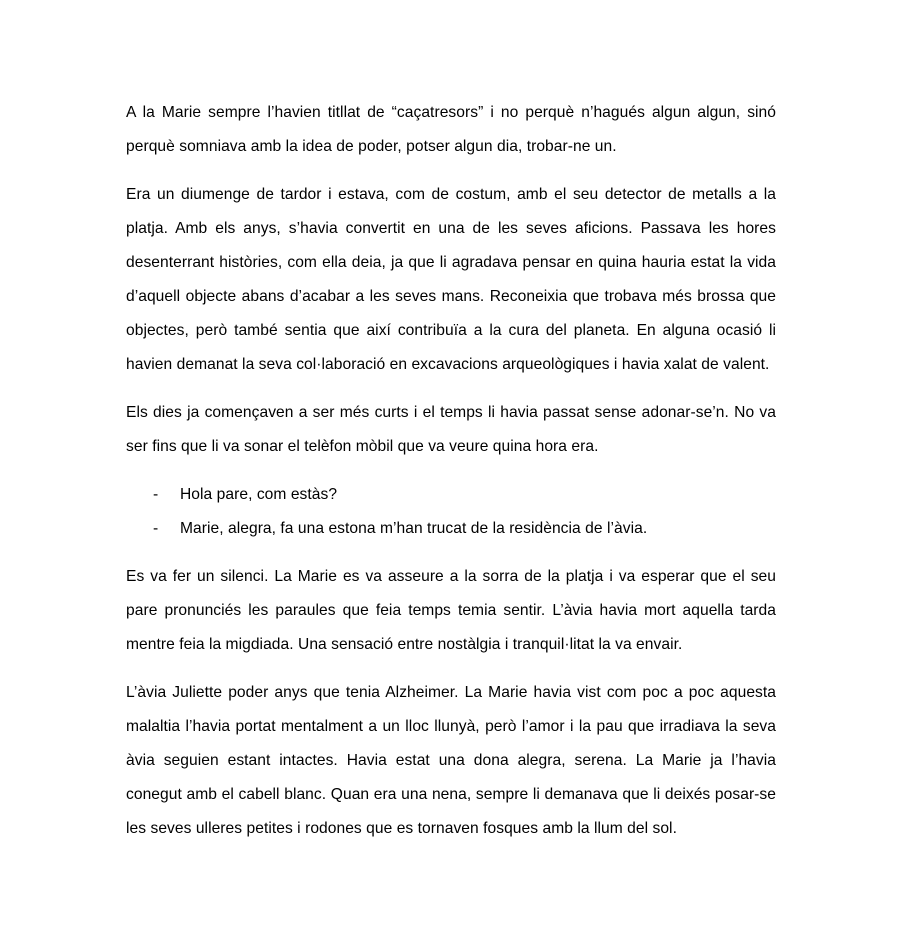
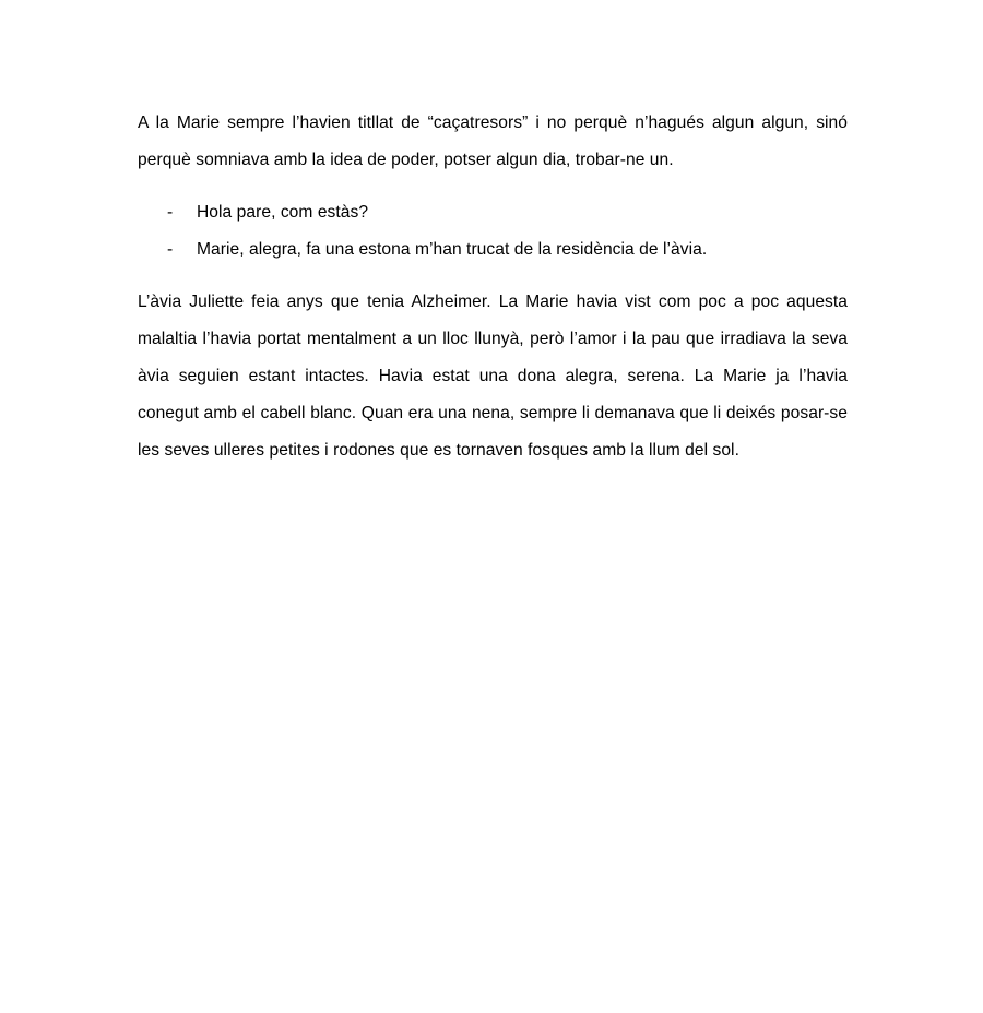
  A la Marie sempre l’havien titllat de “caçatresors” i no perquè n’hagués algun algun, sinó perquè somniava amb la idea de poder, potser algun dia, trobar-ne un.
- Era un diumenge de tardor i estava, com de costum, amb el seu detector de metalls a la platja. Amb els anys, s’havia convertit en una de les seves aficions. Passava les hores desenterrant històries, com ella deia, ja que li agradava pensar en quina hauria estat la vida d’aquell objecte abans d’acabar a les seves mans. Reconeixia que trobava més brossa que objectes, però també sentia que així contribuïa a la cura del planeta. En alguna ocasió li havien demanat la seva col·laboració en excavacions arqueològiques i havia xalat de valent.
- Els dies ja començaven a ser més curts i el temps li havia passat sense adonar-se’n. No va ser fins que li va sonar el telèfon mòbil que va veure quina hora era.
  -
  Hola pare, com estàs?
  -
  Marie, alegra, fa una estona m’han trucat de la residència de l’àvia.
- Es va fer un silenci. La Marie es va asseure a la sorra de la platja i va esperar que el seu pare pronunciés les paraules que feia temps temia sentir. L’àvia havia mort aquella tarda mentre feia la migdiada. Una sensació entre nostàlgia i tranquil·litat la va envair.
- L’àvia Juliette poder anys que tenia Alzheimer. La Marie havia vist com poc a poc aquesta malaltia l’havia portat mentalment a un lloc llunyà, però l’amor i la pau que irradiava la seva àvia seguien estant intactes. Havia estat una dona alegra, serena. La Marie ja l’havia conegut amb el cabell blanc. Quan era una nena, sempre li demanava que li deixés posar-se les seves ulleres petites i rodones que es tornaven fosques amb la llum del sol.
+ L’àvia Juliette feia anys que tenia Alzheimer. La Marie havia vist com poc a poc aquesta malaltia l’havia portat mentalment a un lloc llunyà, però l’amor i la pau que irradiava la seva àvia seguien estant intactes. Havia estat una dona alegra, serena. La Marie ja l’havia conegut amb el cabell blanc. Quan era una nena, sempre li demanava que li deixés posar-se les seves ulleres petites i rodones que es tornaven fosques amb la llum del sol.
